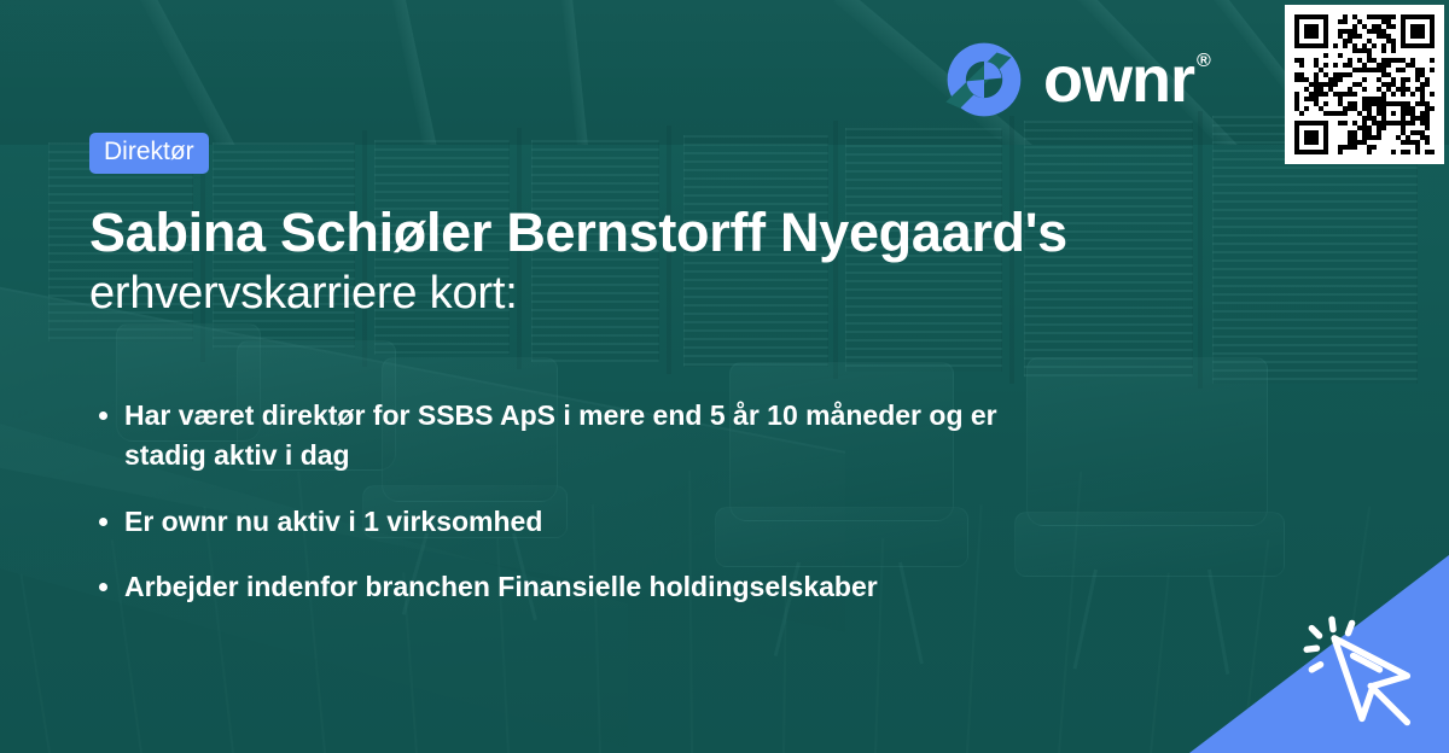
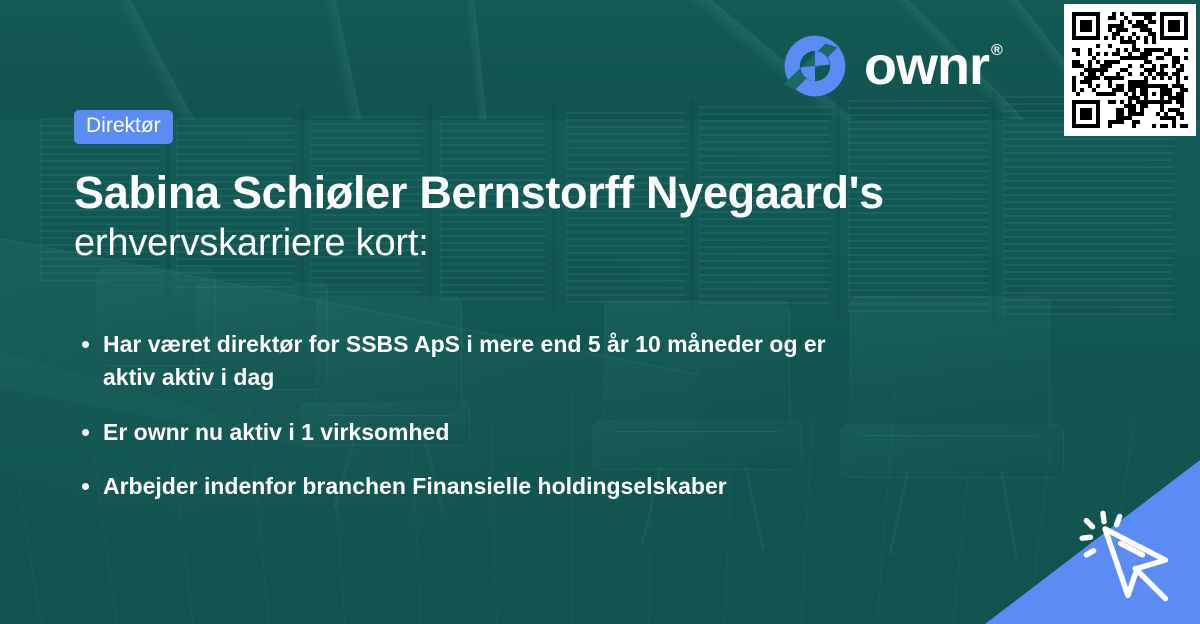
  ownr
  ®
  Direktør
  Sabina Schiøler Bernstorff Nyegaard's
  erhvervskarriere kort:
- Har været direktør for SSBS ApS i mere end 5 år 10 måneder og er stadig aktiv i dag
+ Har været direktør for SSBS ApS i mere end 5 år 10 måneder og er aktiv aktiv i dag
  Er ownr nu aktiv i 1 virksomhed
  Arbejder indenfor branchen Finansielle holdingselskaber
